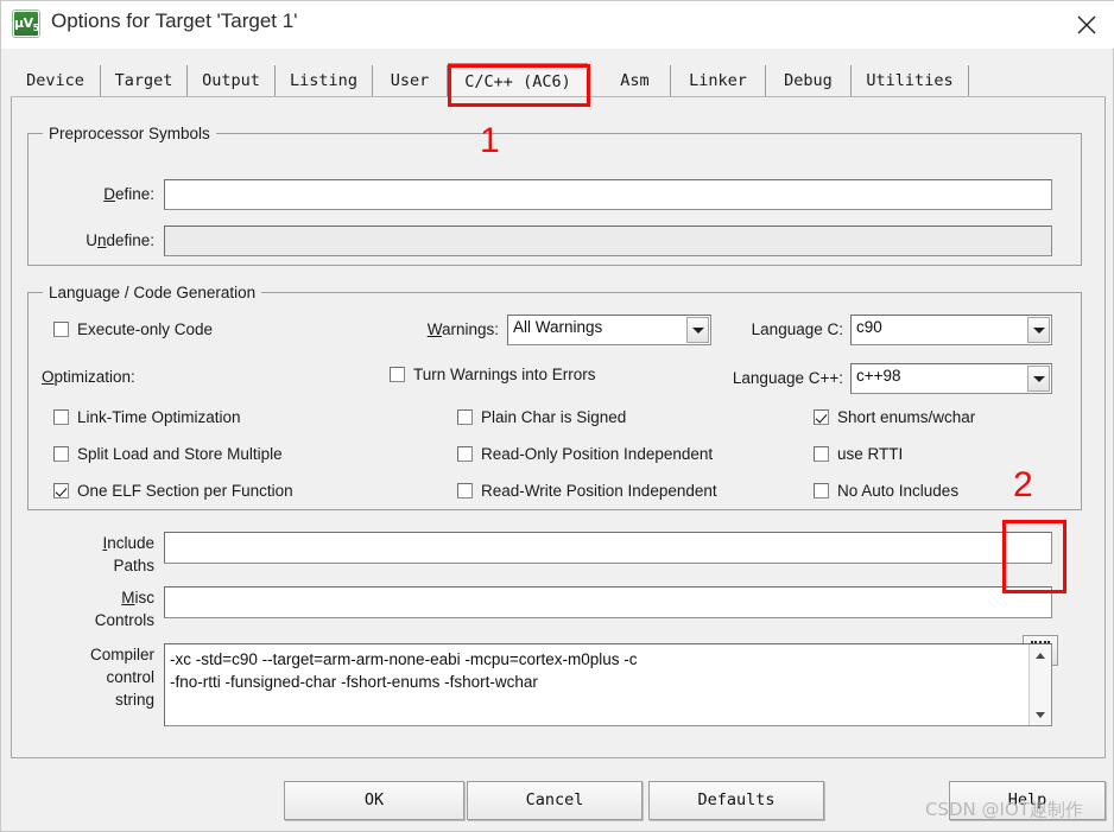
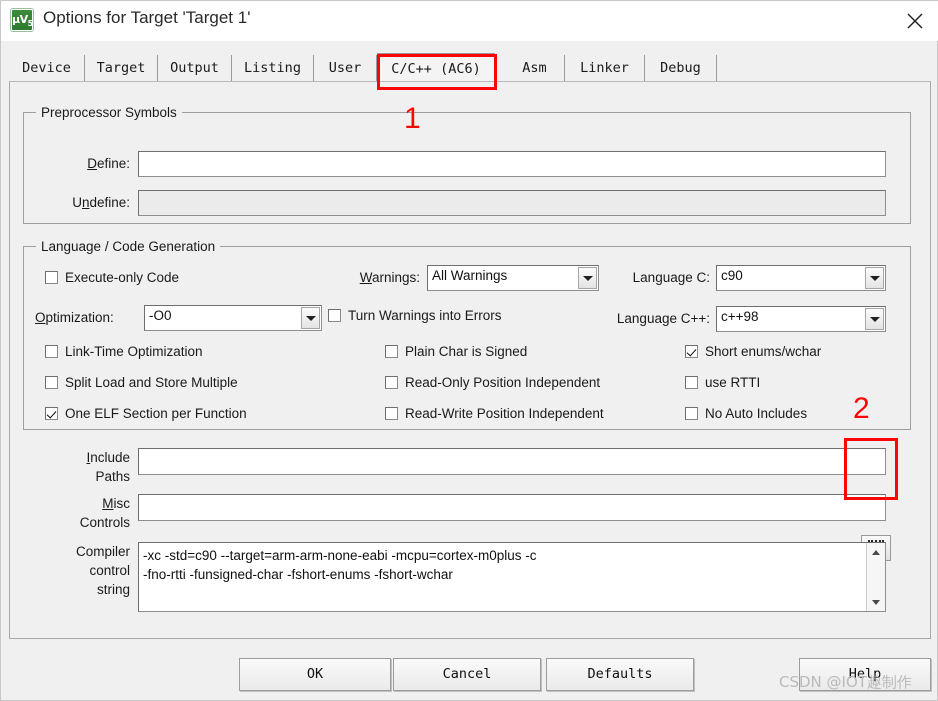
  μV5
  Options for Target 'Target 1'
  Device
  Target
  Output
  Listing
  User
  C/C++ (AC6)
  Asm
  Linker
  Debug
- Utilities
  Preprocessor Symbols
  Define:
  Undefine:
  Language / Code Generation
  Execute-only Code
  Optimization:
+ -O0
  Link-Time Optimization
  Split Load and Store Multiple
  One ELF Section per Function
  Warnings:
  All Warnings
  Turn Warnings into Errors
  Plain Char is Signed
  Read-Only Position Independent
  Read-Write Position Independent
  Language C:
  c90
  Language C++:
  c++98
  Short enums/wchar
  use RTTI
  No Auto Includes
  Include
  Paths
  Misc
  Controls
  Compiler
  control
  string
  -xc -std=c90 --target=arm-arm-none-eabi -mcpu=cortex-m0plus -c
  -fno-rtti -funsigned-char -fshort-enums -fshort-wchar
  OK
  Cancel
  Defaults
  Help
  CSDN @IOT趣制作
  1
  2
